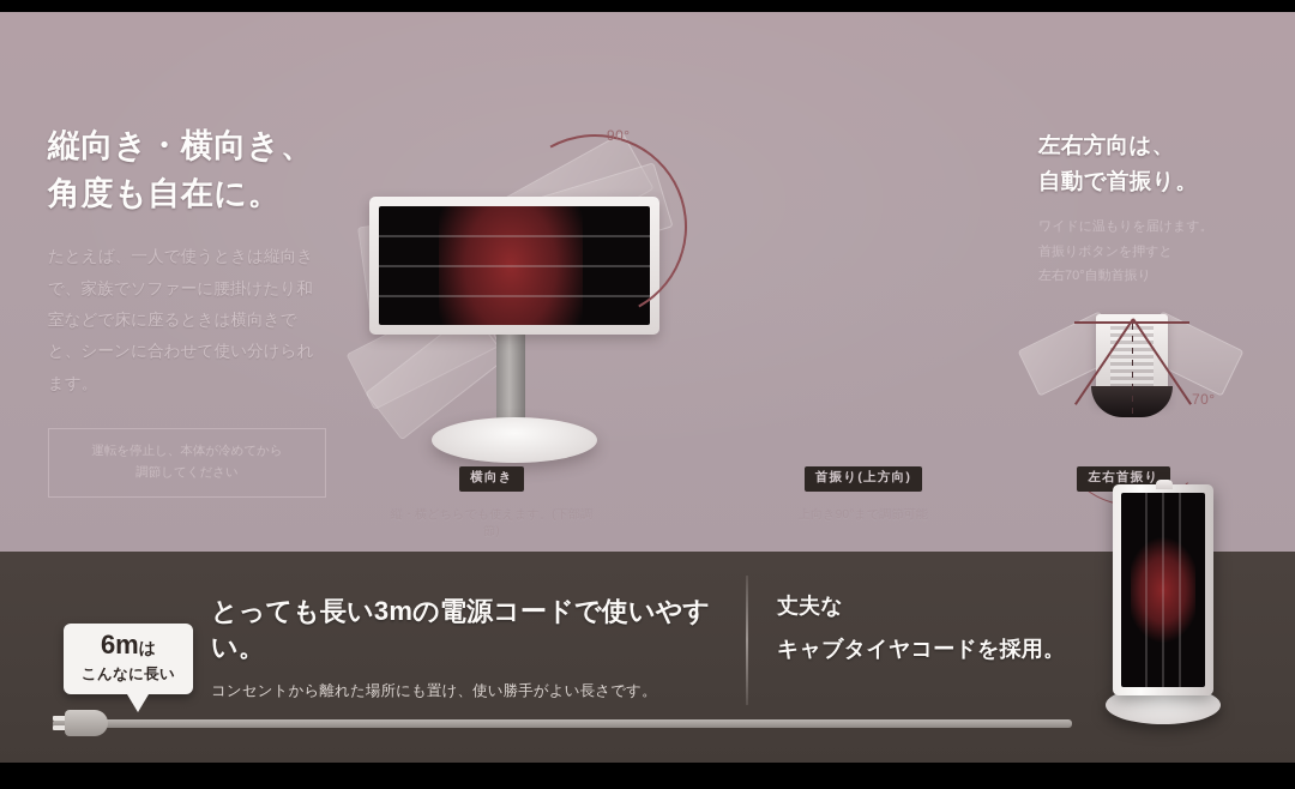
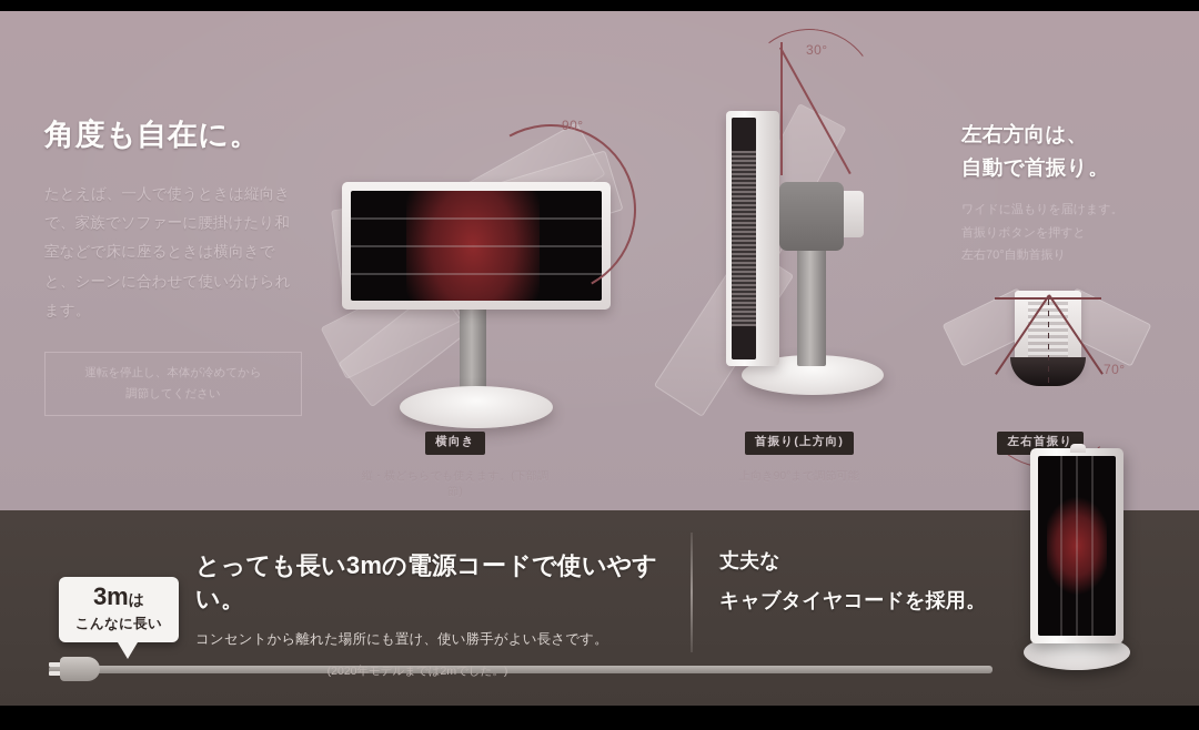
- 縦向き・横向き、
  角度も自在に。
  たとえば、一人で使うときは縦向きで、家族でソファーに腰掛けたり和室などで床に座るときは横向きでと、シーンに合わせて使い分けられます。
  運転を停止し、本体が冷めてから
  調節してください
  左右方向は、
  自動で首振り。
  ワイドに温もりを届けます。
  首振りボタンを押すと
  左右70°自動首振り
  90°
+ 30°
  70°
  横向き
  首振り(上方向)
  左右首振り
- 6mは
+ 3mは
  こんなに長い
  とっても長い3mの電源コードで使いやすい。
  コンセントから離れた場所にも置け、使い勝手がよい長さです。
+ (2020年モデルまでは2mでした。)
  丈夫な
  キャブタイヤコードを採用。
